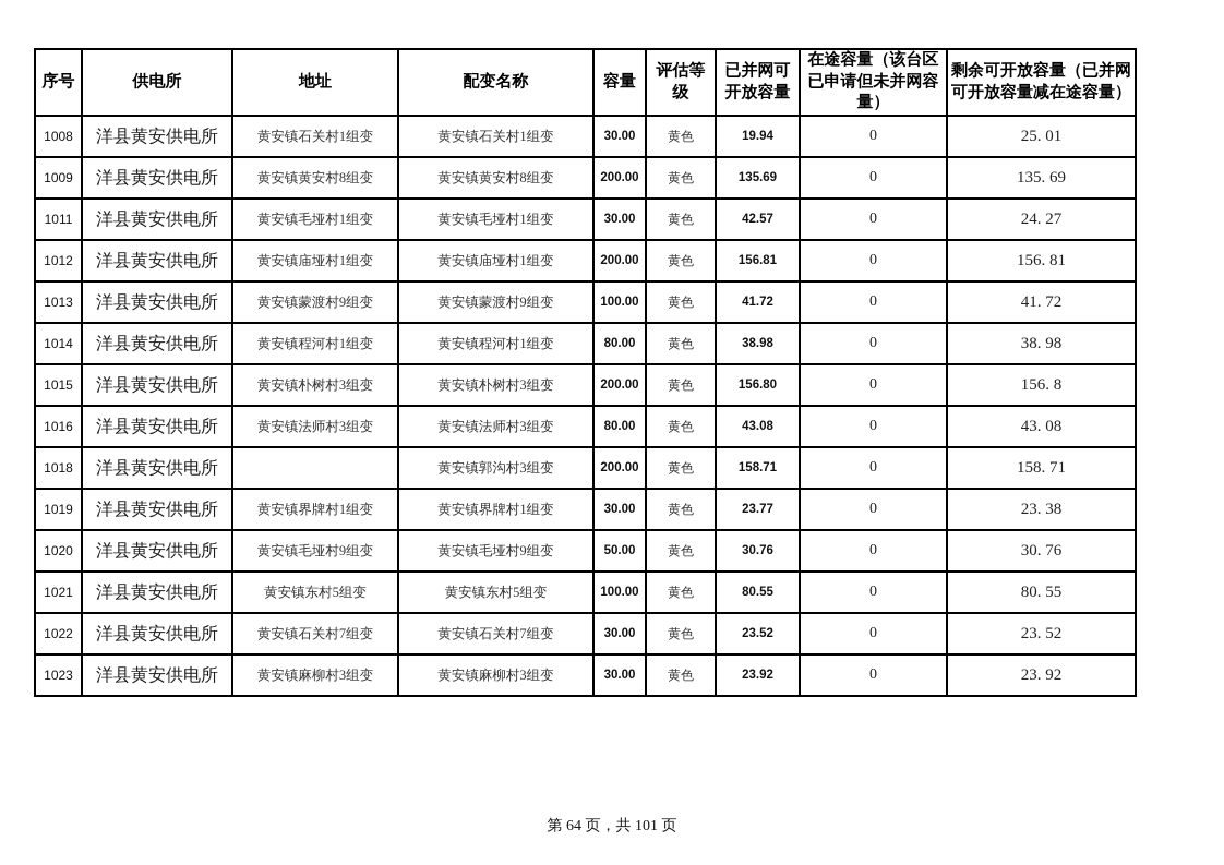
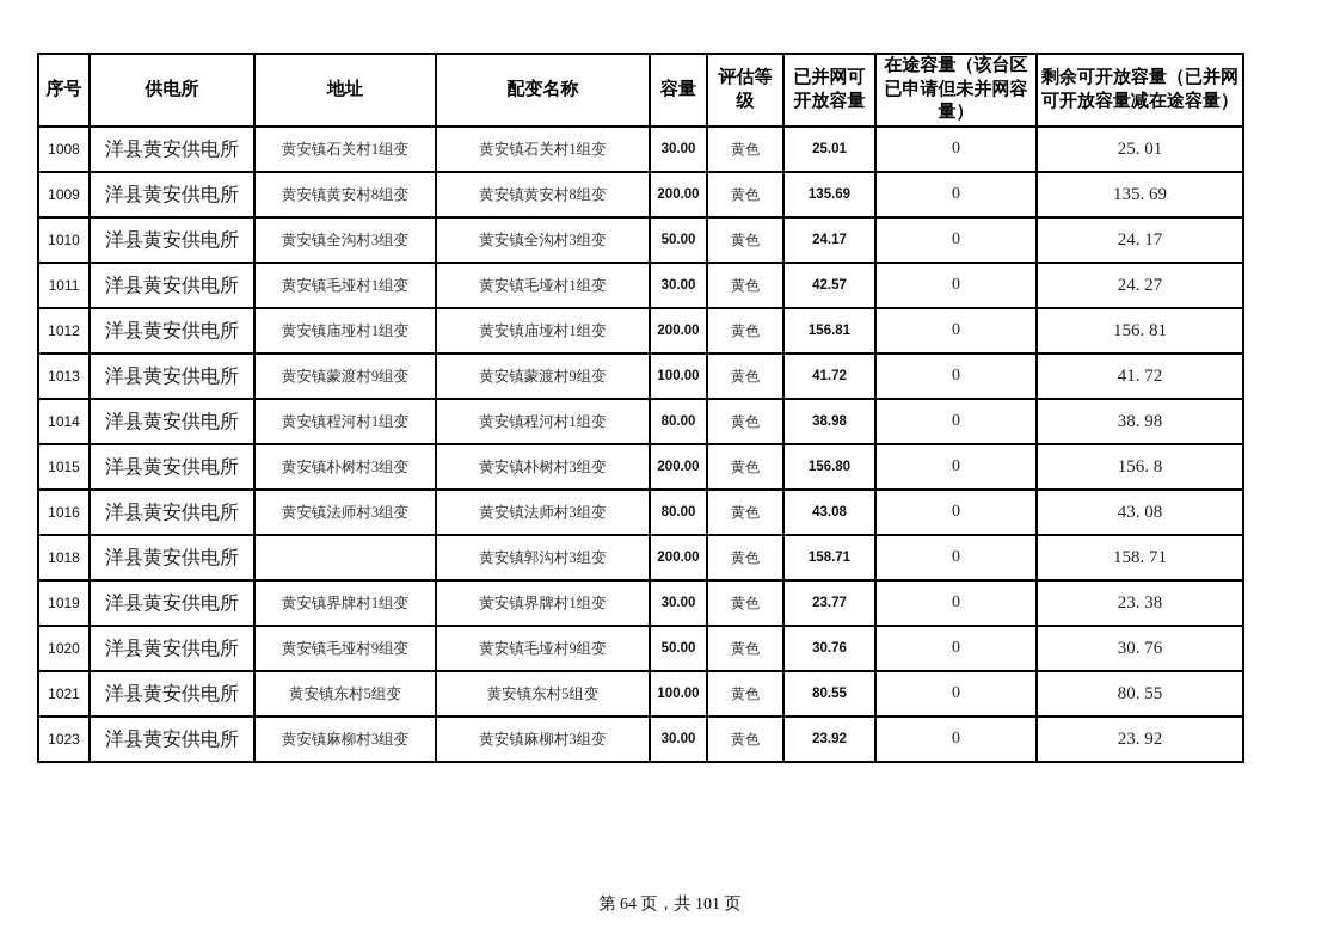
  序号	供电所	地址	配变名称	容量	评估等级	已并网可开放容量	在途容量（该台区已申请但未并网容量）	剩余可开放容量（已并网可开放容量减在途容量）
- 1008	洋县黄安供电所	黄安镇石关村1组变	黄安镇石关村1组变	30.00	黄色	19.94	0	25. 01
+ 1008	洋县黄安供电所	黄安镇石关村1组变	黄安镇石关村1组变	30.00	黄色	25.01	0	25. 01
  1009	洋县黄安供电所	黄安镇黄安村8组变	黄安镇黄安村8组变	200.00	黄色	135.69	0	135. 69
+ 1010	洋县黄安供电所	黄安镇全沟村3组变	黄安镇全沟村3组变	50.00	黄色	24.17	0	24. 17
  1011	洋县黄安供电所	黄安镇毛垭村1组变	黄安镇毛垭村1组变	30.00	黄色	42.57	0	24. 27
  1012	洋县黄安供电所	黄安镇庙垭村1组变	黄安镇庙垭村1组变	200.00	黄色	156.81	0	156. 81
  1013	洋县黄安供电所	黄安镇蒙渡村9组变	黄安镇蒙渡村9组变	100.00	黄色	41.72	0	41. 72
  1014	洋县黄安供电所	黄安镇程河村1组变	黄安镇程河村1组变	80.00	黄色	38.98	0	38. 98
  1015	洋县黄安供电所	黄安镇朴树村3组变	黄安镇朴树村3组变	200.00	黄色	156.80	0	156. 8
  1016	洋县黄安供电所	黄安镇法师村3组变	黄安镇法师村3组变	80.00	黄色	43.08	0	43. 08
  1018	洋县黄安供电所		黄安镇郭沟村3组变	200.00	黄色	158.71	0	158. 71
  1019	洋县黄安供电所	黄安镇界牌村1组变	黄安镇界牌村1组变	30.00	黄色	23.77	0	23. 38
  1020	洋县黄安供电所	黄安镇毛垭村9组变	黄安镇毛垭村9组变	50.00	黄色	30.76	0	30. 76
  1021	洋县黄安供电所	黄安镇东村5组变	黄安镇东村5组变	100.00	黄色	80.55	0	80. 55
- 1022	洋县黄安供电所	黄安镇石关村7组变	黄安镇石关村7组变	30.00	黄色	23.52	0	23. 52
  1023	洋县黄安供电所	黄安镇麻柳村3组变	黄安镇麻柳村3组变	30.00	黄色	23.92	0	23. 92
  第 64 页，共 101 页
